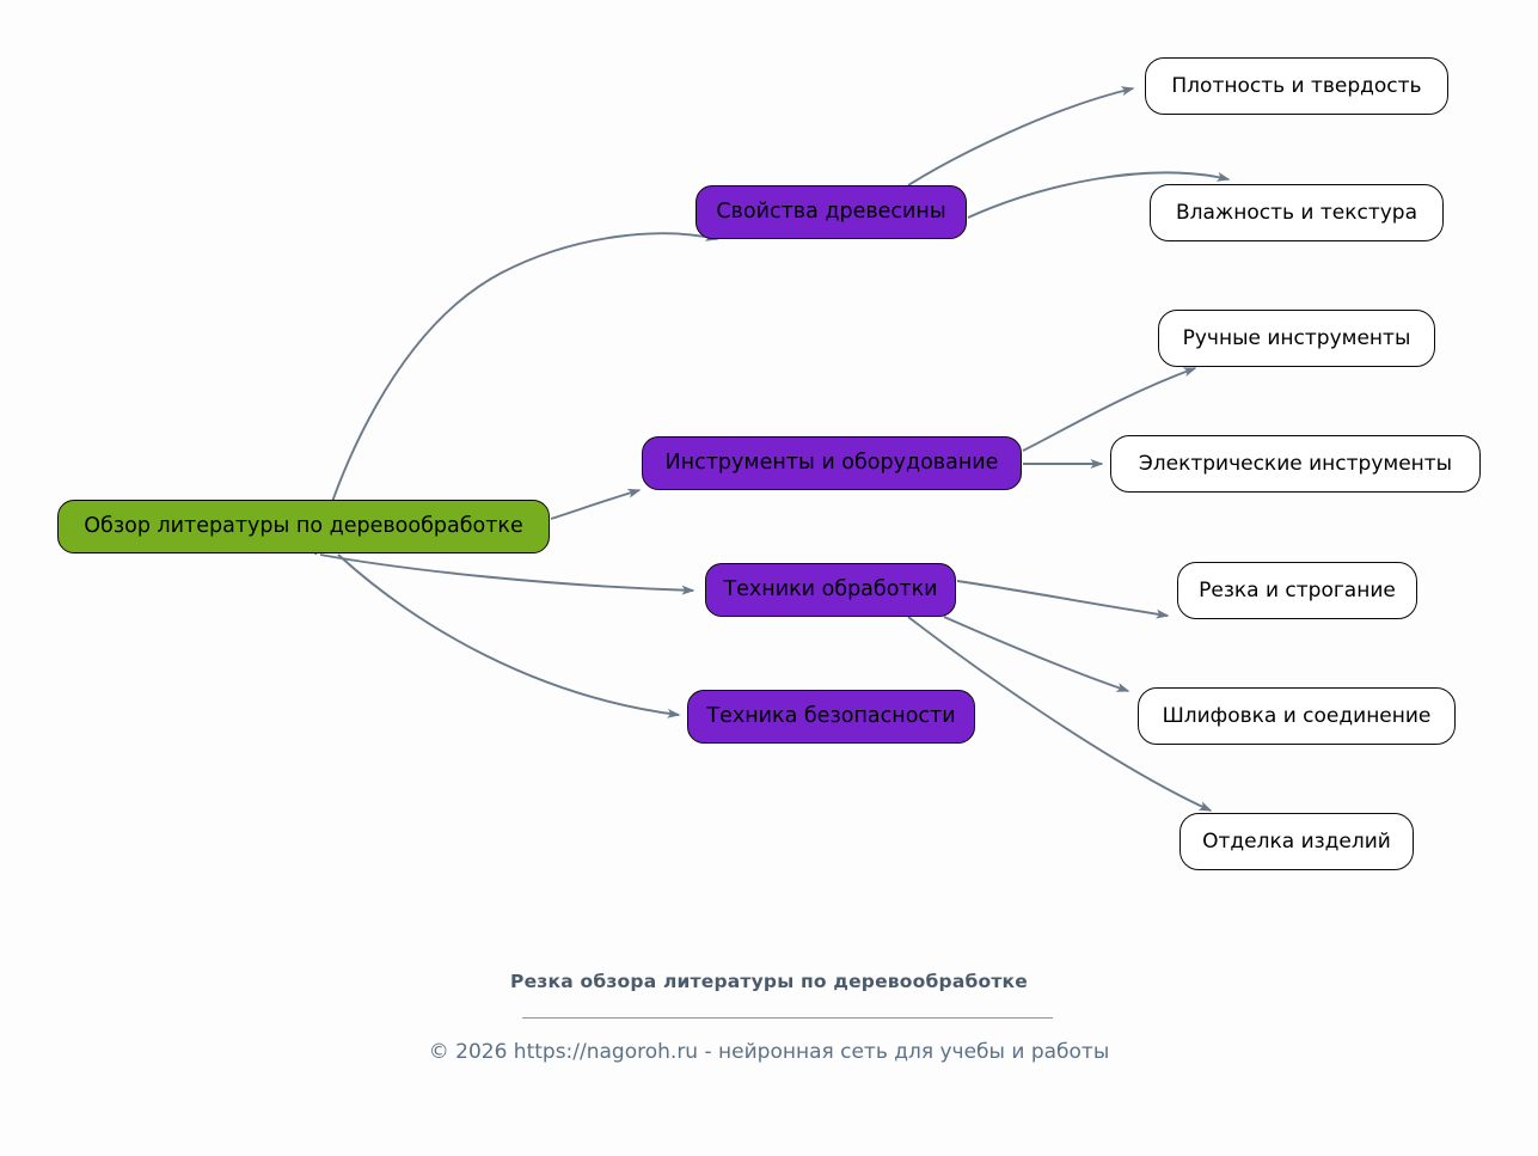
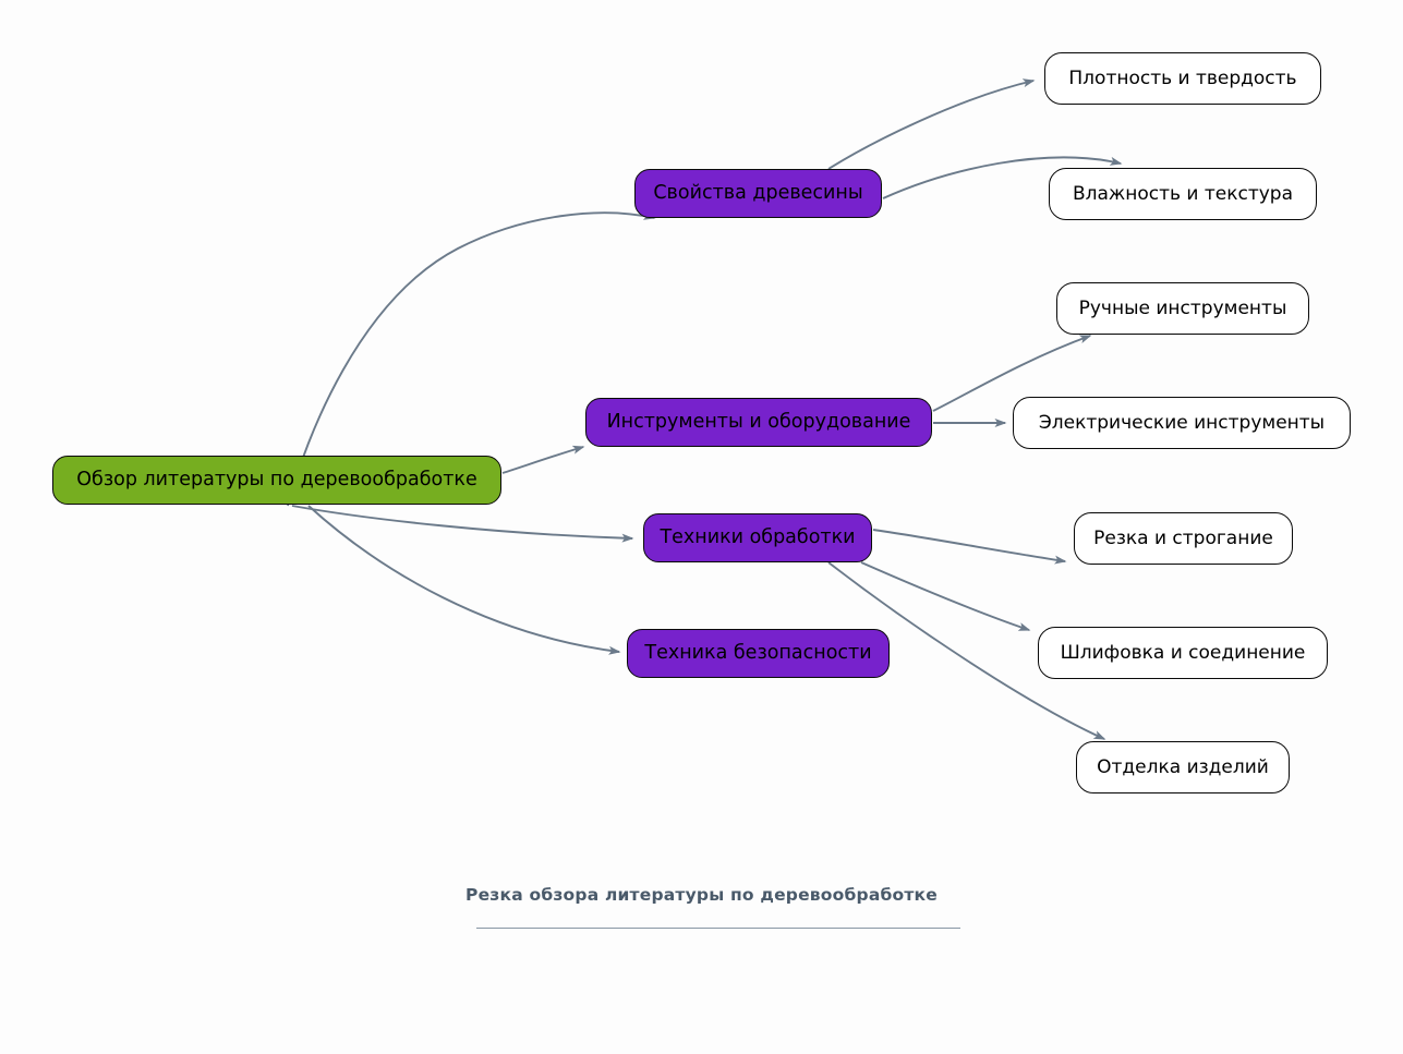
  Обзор литературы по деревообработке
  Свойства древесины
  Инструменты и оборудование
  Техники обработки
  Техника безопасности
  Плотность и твердость
  Влажность и текстура
  Ручные инструменты
  Электрические инструменты
  Резка и строгание
  Шлифовка и соединение
  Отделка изделий
  Резка обзора литературы по деревообработке
- © 2026 https://nagoroh.ru - нейронная сеть для учебы и работы
